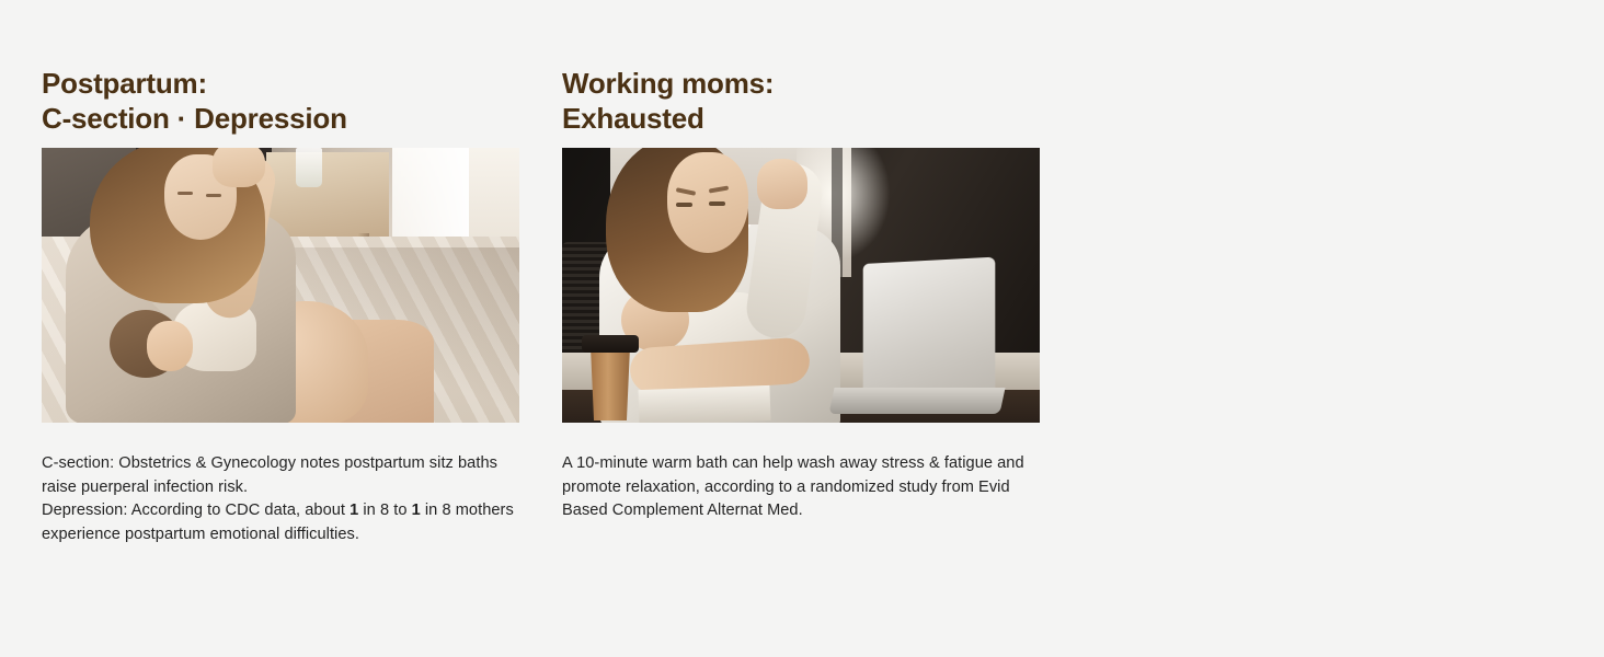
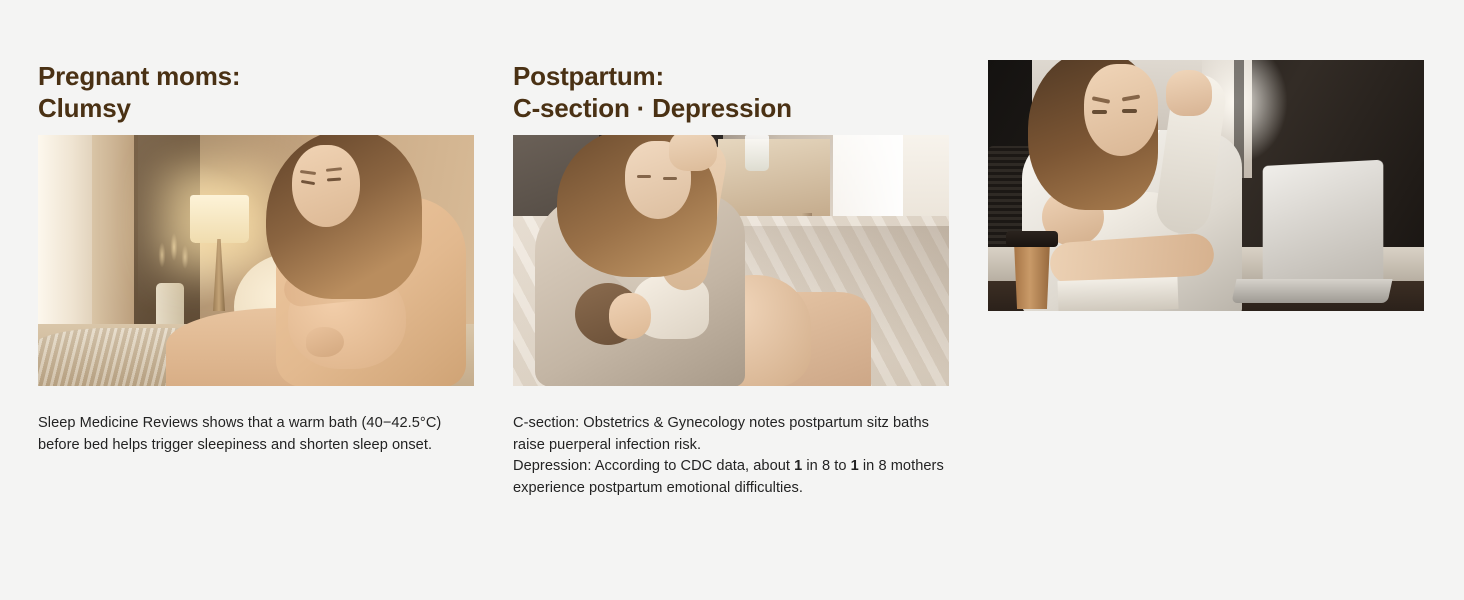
+ Pregnant moms:
+ Clumsy
+ Sleep Medicine Reviews shows that a warm bath (40−42.5°C) before bed helps trigger sleepiness and shorten sleep onset.
  Postpartum:
  C-section · Depression
  C-section: Obstetrics & Gynecology notes postpartum sitz baths raise puerperal infection risk.
  Depression: According to CDC data, about 1 in 8 to 1 in 8 mothers experience postpartum emotional difficulties.
- Working moms:
- Exhausted
- A 10-minute warm bath can help wash away stress & fatigue and promote relaxation, according to a randomized study from Evid Based Complement Alternat Med.
